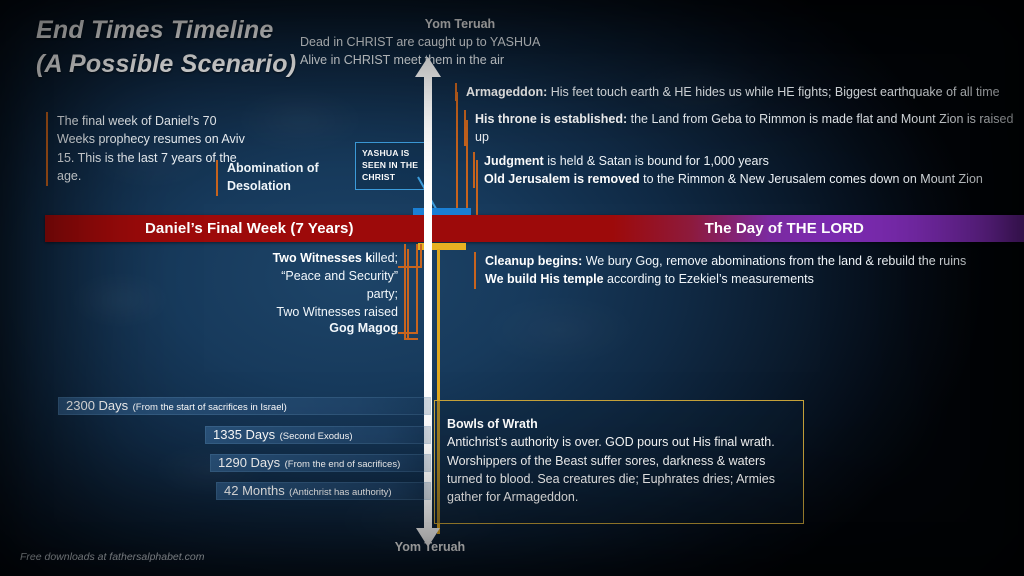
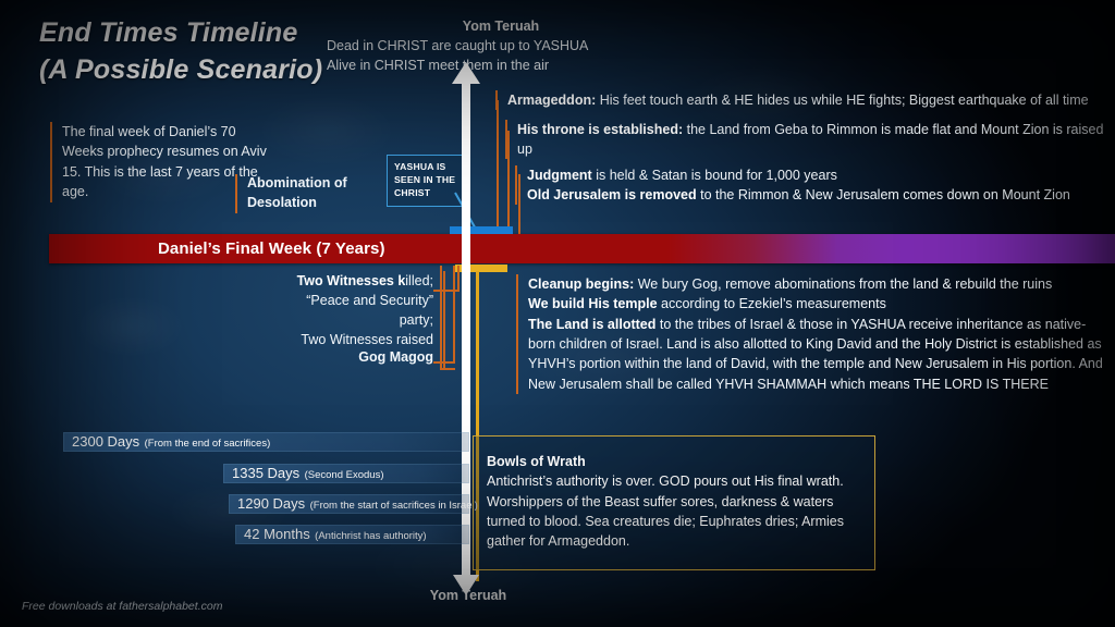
  End Times Timeline
  (A Possible Scenario)
  Yom Teruah
  Dead in CHRIST are caught up to YASHUA
  Alive in CHRIST meet them in the air
  The final week of Daniel’s 70 Weeks prophecy resumes on Aviv 15. This is the last 7 years of the age.
  Abomination of Desolation
  YASHUA IS SEEN IN THE CHRIST
  Armageddon: His feet touch earth & HE hides us while HE fights; Biggest earthquake of all time
  His throne is established: the Land from Geba to Rimmon is made flat and Mount Zion is raised up
  Judgment is held & Satan is bound for 1,000 years
  Old Jerusalem is removed to the Rimmon & New Jerusalem comes down on Mount Zion
  Daniel’s Final Week (7 Years)
- The Day of THE LORD
  Two Witnesses killed;
  “Peace and Security” party;
  Two Witnesses raised
  Gog Magog
  Cleanup begins: We bury Gog, remove abominations from the land & rebuild the ruins
  We build His temple according to Ezekiel’s measurements
+ The Land is allotted to the tribes of Israel & those in YASHUA receive inheritance as native-born children of Israel. Land is also allotted to King David and the Holy District is established as YHVH’s portion within the land of David, with the temple and New Jerusalem in His portion. And New Jerusalem shall be called YHVH SHAMMAH which means THE LORD IS THERE
- 2300 Days (From the start of sacrifices in Israel)
+ 2300 Days (From the end of sacrifices)
  1335 Days (Second Exodus)
- 1290 Days (From the end of sacrifices)
+ 1290 Days (From the start of sacrifices in Israel)
  42 Months (Antichrist has authority)
  Bowls of Wrath
  Antichrist’s authority is over. GOD pours out His final wrath. Worshippers of the Beast suffer sores, darkness & waters turned to blood. Sea creatures die; Euphrates dries; Armies gather for Armageddon.
  Yom Teruah
  Free downloads at fathersalphabet.com
